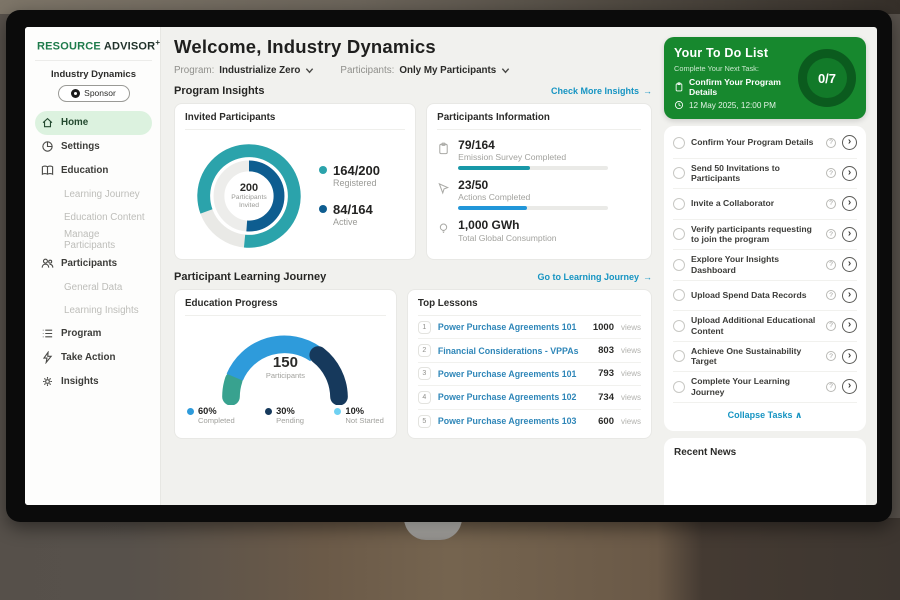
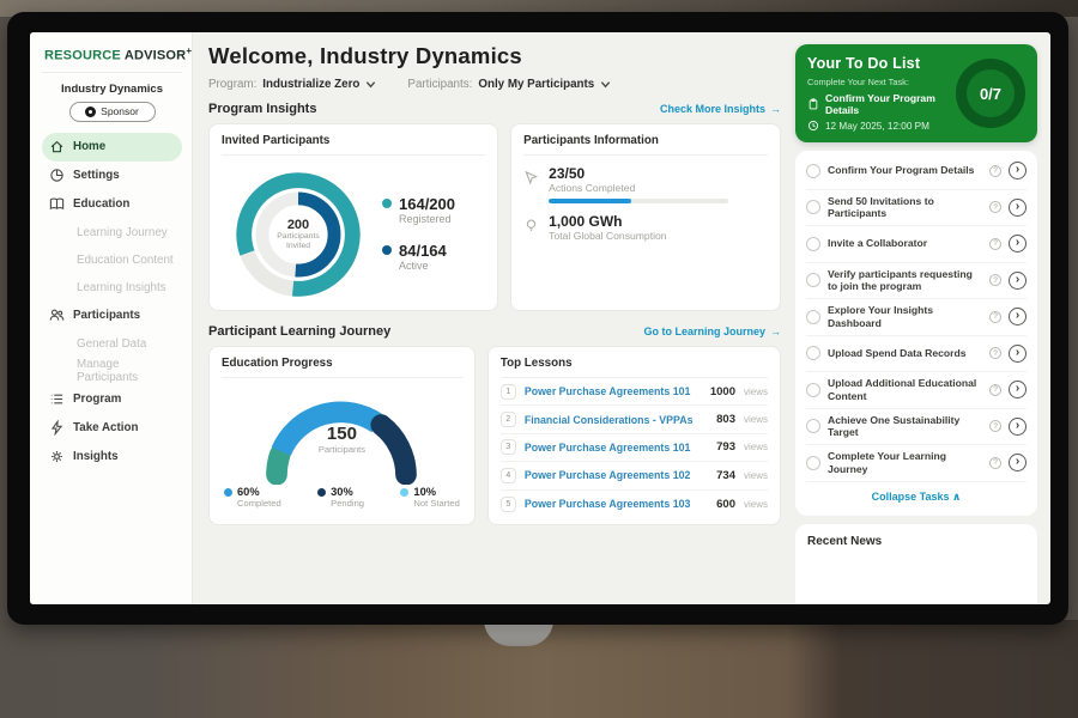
  RESOURCE ADVISOR+
  Industry Dynamics
  Sponsor
  Home
  Settings
  Education
  Learning Journey
  Education Content
- Manage Participants
+ Learning Insights
  Participants
  General Data
- Learning Insights
+ Manage Participants
  Program
  Take Action
  Insights
  Welcome, Industry Dynamics
  Program:
  Industrialize Zero
  Participants:
  Only My Participants
  Program Insights
  Check More Insights
  →
  Invited Participants
  200
  164/200
  Registered
  84/164
  Active
  Participants Information
- 79/164
- Emission Survey Completed
  23/50
  Actions Completed
  1,000 GWh
  Total Global Consumption
  Participant Learning Journey
  Go to Learning Journey
  →
  Education Progress
  150
  Participants
  60%
  Completed
  30%
  Pending
  10%
  Not Started
  Top Lessons
  Power Purchase Agreements 101
  1000
  views
  Financial Considerations - VPPAs
  803
  views
  Power Purchase Agreements 101
  793
  views
  Power Purchase Agreements 102
  734
  views
  Power Purchase Agreements 103
  600
  views
  Your To Do List
  Complete Your Next Task:
  Confirm Your Program Details
  12 May 2025, 12:00 PM
  0/7
  Confirm Your Program Details
  ›
  Send 50 Invitations to Participants
  ›
  Invite a Collaborator
  ›
  Verify participants requesting to join the program
  ›
  Explore Your Insights Dashboard
  ›
  Upload Spend Data Records
  ›
  Upload Additional Educational Content
  ›
  Achieve One Sustainability Target
  ›
  Complete Your Learning Journey
  ›
  Collapse Tasks ∧
  Recent News
